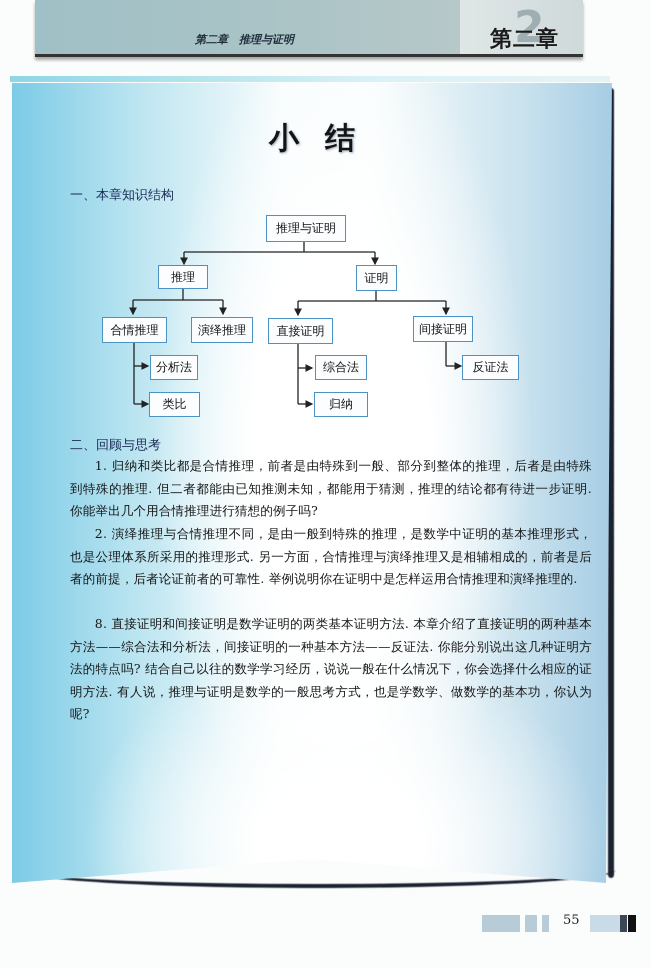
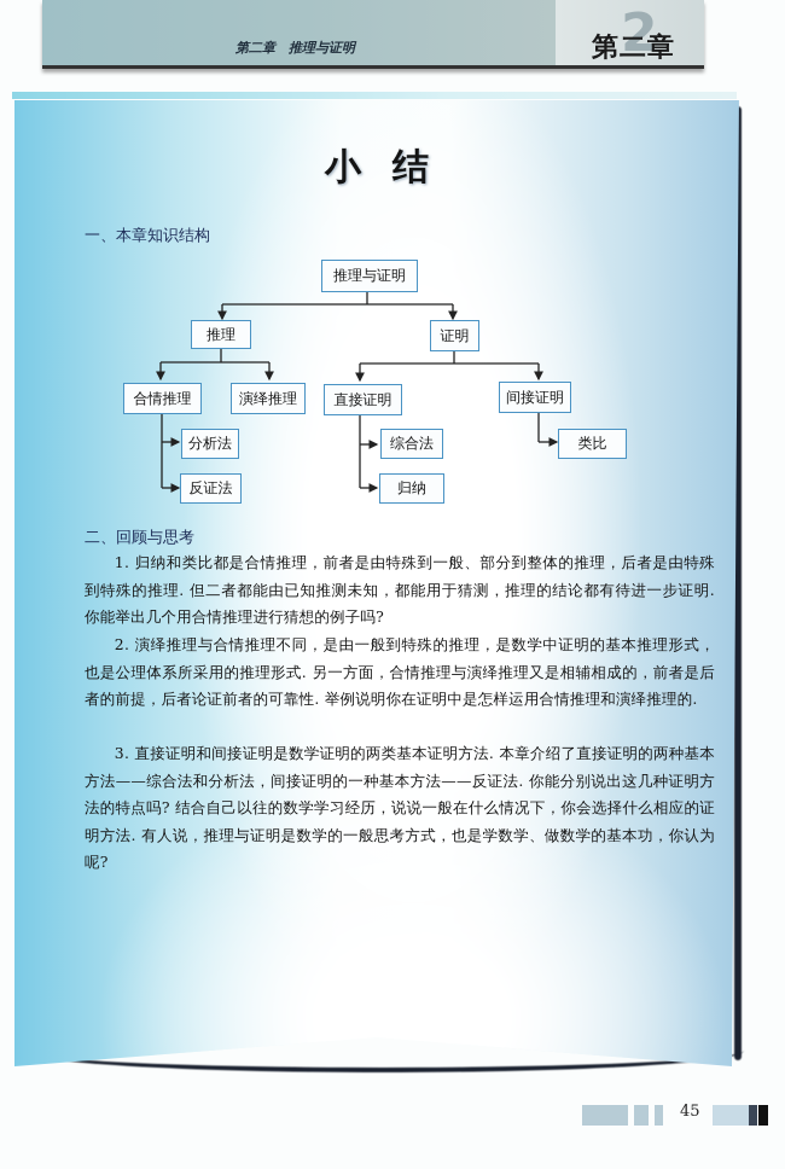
  2
  第二章 推理与证明
  第二章
  小结
  一、本章知识结构
  推理与证明
  推理
  证明
  合情推理
  演绎推理
  直接证明
  间接证明
  分析法
- 类比
+ 反证法
  综合法
  归纳
- 反证法
+ 类比
  二、回顾与思考
  1. 归纳和类比都是合情推理，前者是由特殊到一般、部分到整体的推理，后者是由特殊到特殊的推理. 但二者都能由已知推测未知，都能用于猜测，推理的结论都有待进一步证明. 你能举出几个用合情推理进行猜想的例子吗?
  2. 演绎推理与合情推理不同，是由一般到特殊的推理，是数学中证明的基本推理形式，也是公理体系所采用的推理形式. 另一方面，合情推理与演绎推理又是相辅相成的，前者是后者的前提，后者论证前者的可靠性. 举例说明你在证明中是怎样运用合情推理和演绎推理的.
- 8. 直接证明和间接证明是数学证明的两类基本证明方法. 本章介绍了直接证明的两种基本方法——综合法和分析法，间接证明的一种基本方法——反证法. 你能分别说出这几种证明方法的特点吗? 结合自己以往的数学学习经历，说说一般在什么情况下，你会选择什么相应的证明方法. 有人说，推理与证明是数学的一般思考方式，也是学数学、做数学的基本功，你认为呢?
+ 3. 直接证明和间接证明是数学证明的两类基本证明方法. 本章介绍了直接证明的两种基本方法——综合法和分析法，间接证明的一种基本方法——反证法. 你能分别说出这几种证明方法的特点吗? 结合自己以往的数学学习经历，说说一般在什么情况下，你会选择什么相应的证明方法. 有人说，推理与证明是数学的一般思考方式，也是学数学、做数学的基本功，你认为呢?
- 55
+ 45
